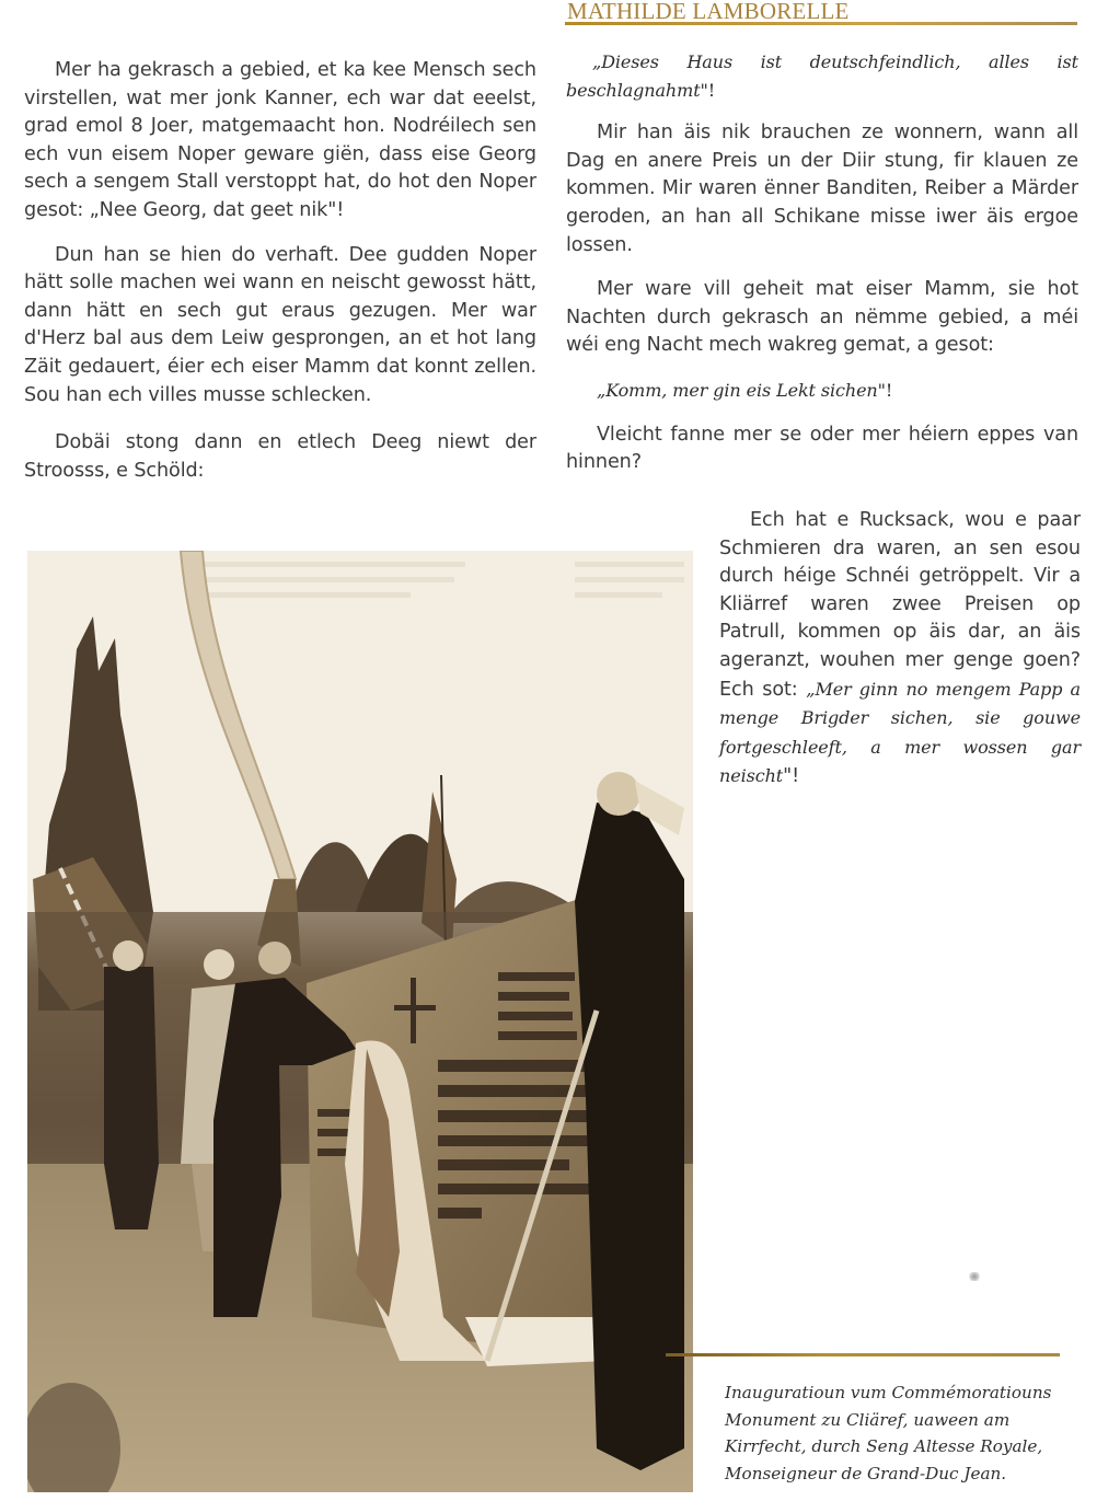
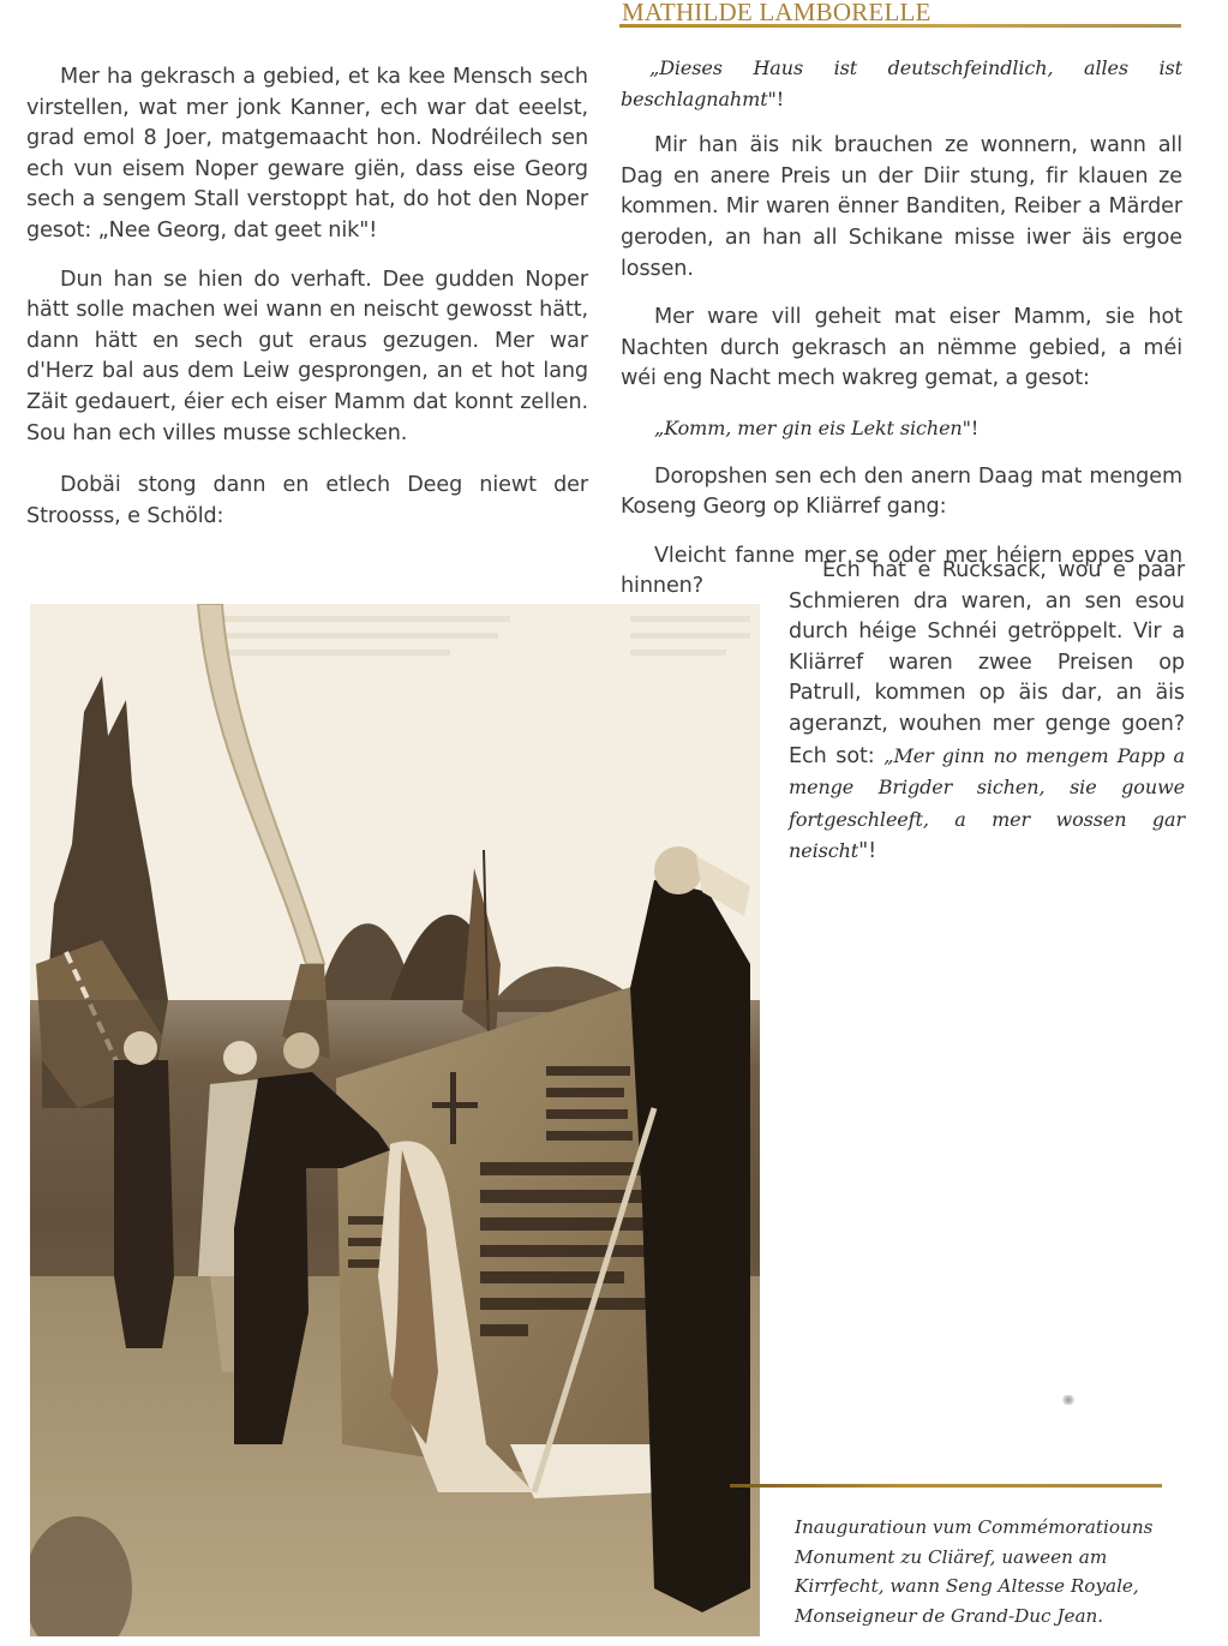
  MATHILDE LAMBORELLE
  Mer ha gekrasch a gebied, et ka kee Mensch sech virstellen, wat mer jonk Kanner, ech war dat eeelst, grad emol 8 Joer, matgemaacht hon. Nodréilech sen ech vun eisem Noper geware giën, dass eise Georg sech a sengem Stall verstoppt hat, do hot den Noper gesot: „Nee Georg, dat geet nik"!
  Dun han se hien do verhaft. Dee gudden Noper hätt solle machen wei wann en neischt gewosst hätt, dann hätt en sech gut eraus gezugen. Mer war d'Herz bal aus dem Leiw gesprongen, an et hot lang Zäit gedauert, éier ech eiser Mamm dat konnt zellen. Sou han ech villes musse schlecken.
  Dobäi stong dann en etlech Deeg niewt der Stroosss, e Schöld:
  „Dieses Haus ist deutschfeindlich, alles ist beschlagnahmt"!
  Mir han äis nik brauchen ze wonnern, wann all Dag en anere Preis un der Diir stung, fir klauen ze kommen. Mir waren ënner Banditen, Reiber a Märder geroden, an han all Schikane misse iwer äis ergoe lossen.
  Mer ware vill geheit mat eiser Mamm, sie hot Nachten durch gekrasch an nëmme gebied, a méi wéi eng Nacht mech wakreg gemat, a gesot:
  „Komm, mer gin eis Lekt sichen"!
+ Doropshen sen ech den anern Daag mat mengem Koseng Georg op Kliärref gang:
  Vleicht fanne mer se oder mer héiern eppes van hinnen?
  Ech hat e Rucksack, wou e paar Schmieren dra waren, an sen esou durch héige Schnéi getröppelt. Vir a Kliärref waren zwee Preisen op Patrull, kommen op äis dar, an äis ageranzt, wouhen mer genge goen? Ech sot: „Mer ginn no mengem Papp a menge Brigder sichen, sie gouwe fortgeschleeft, a mer wossen gar neischt"!
  Inauguratioun vum Commémoratiouns
  Monument zu Cliäref, uaween am
- Kirrfecht, durch Seng Altesse Royale,
+ Kirrfecht, wann Seng Altesse Royale,
  Monseigneur de Grand-Duc Jean.
